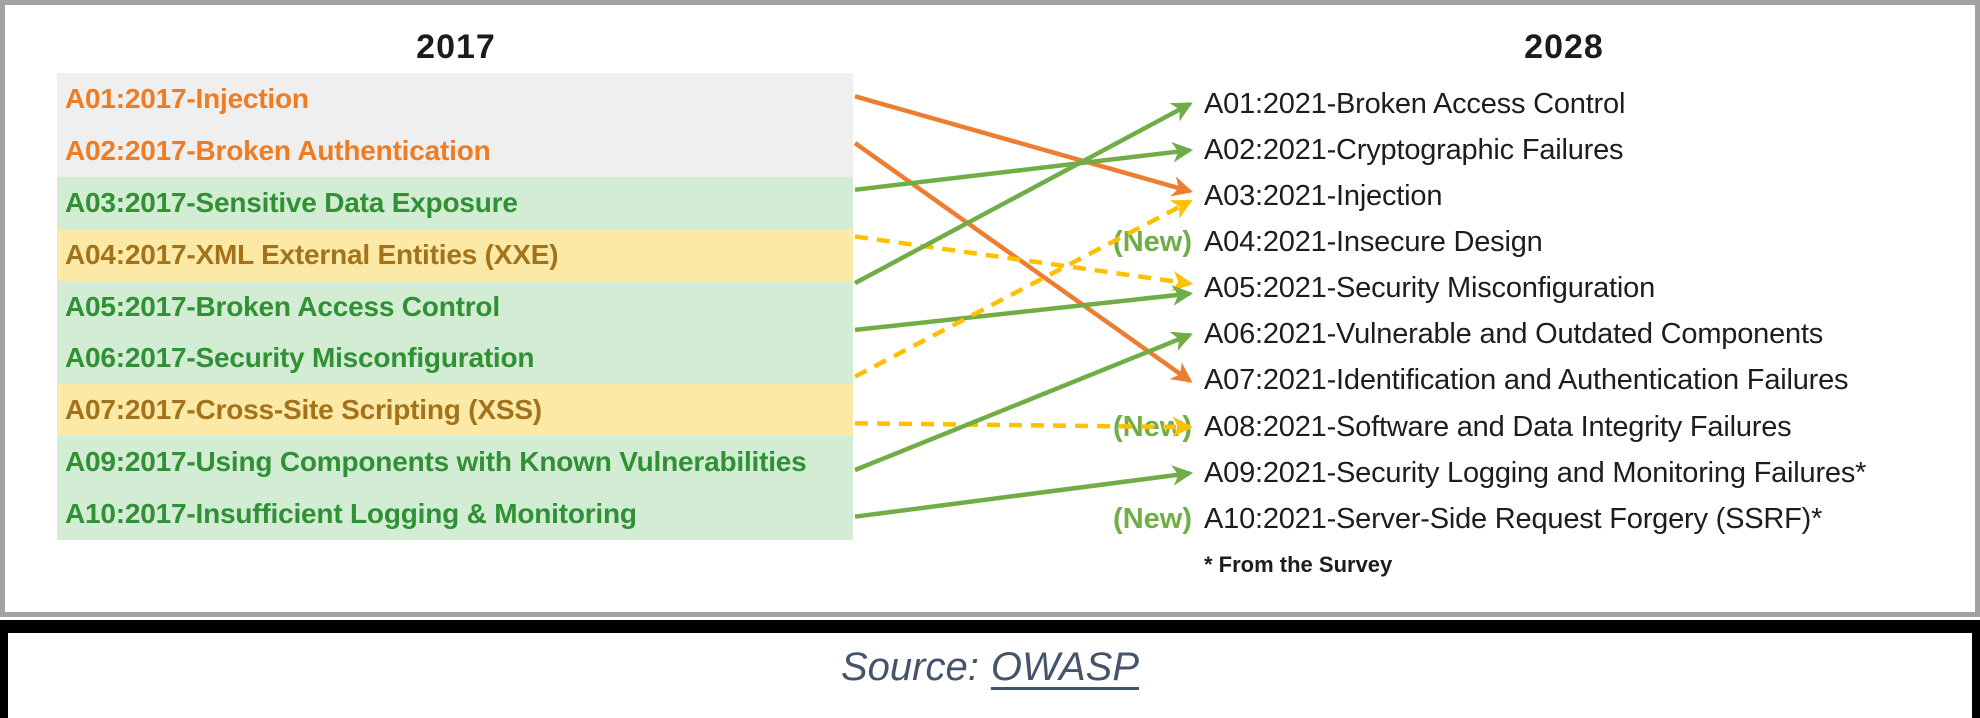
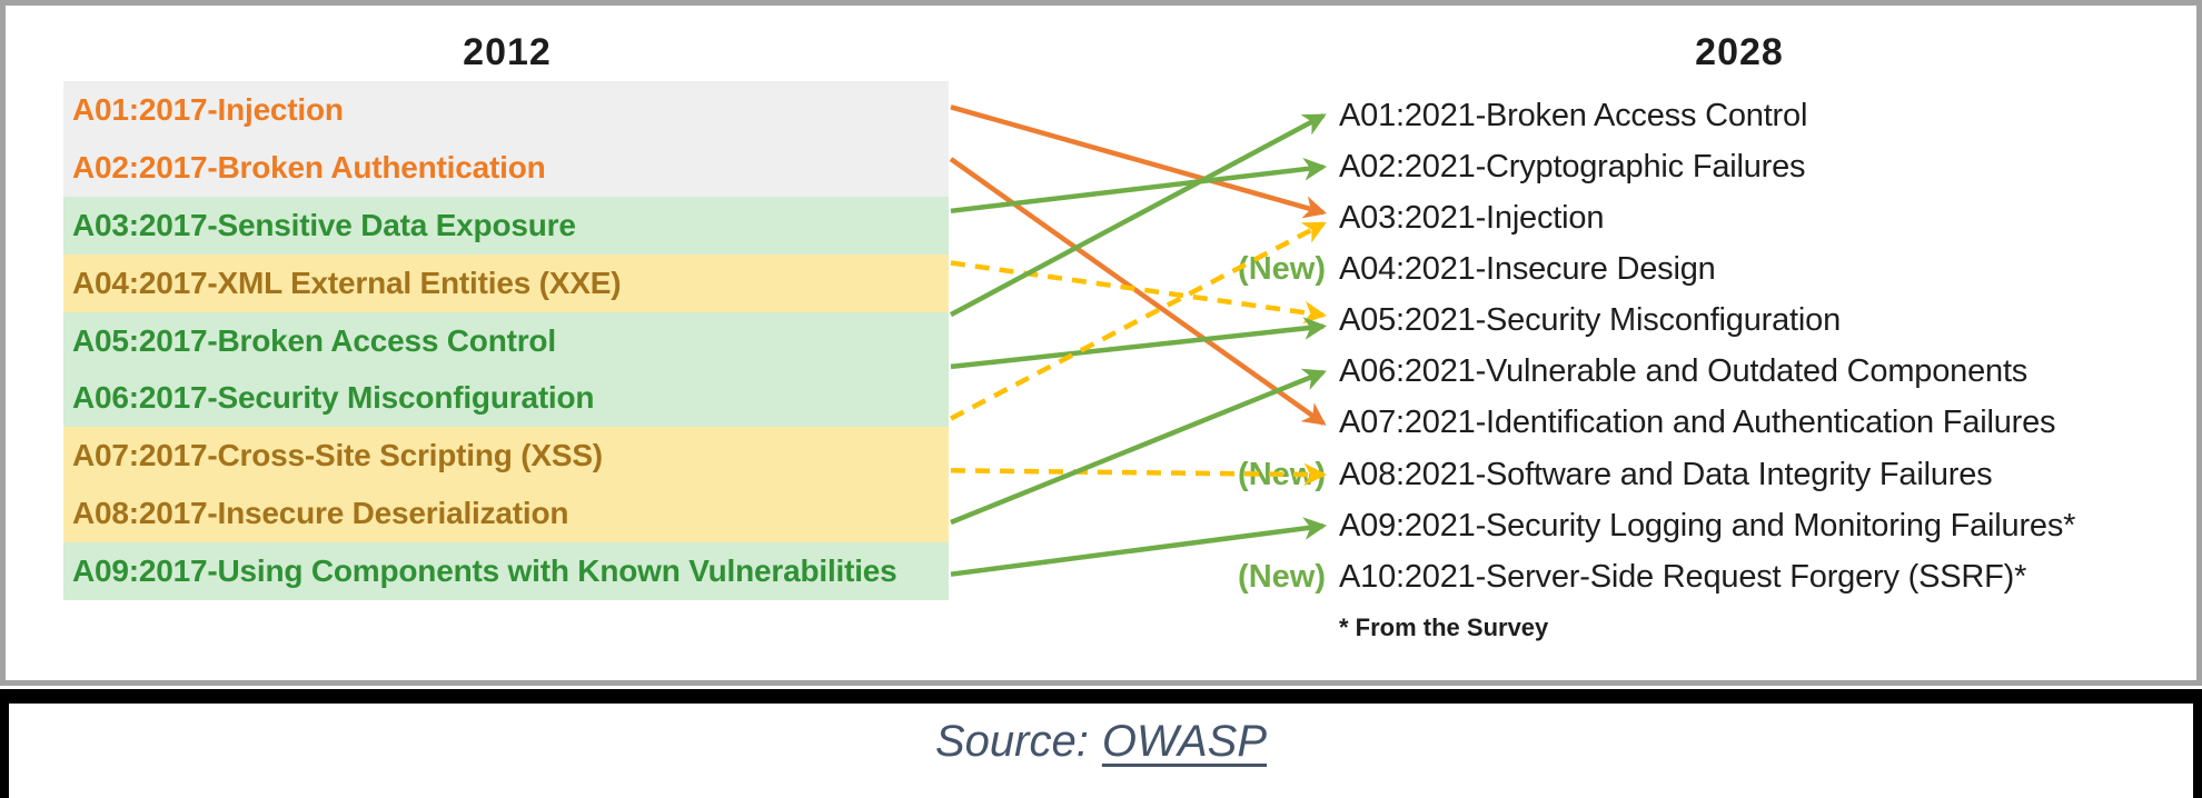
- 2017
+ 2012
  2028
  A01:2017-Injection
  A02:2017-Broken Authentication
  A03:2017-Sensitive Data Exposure
  A04:2017-XML External Entities (XXE)
  A05:2017-Broken Access Control
  A06:2017-Security Misconfiguration
  A07:2017-Cross-Site Scripting (XSS)
+ A08:2017-Insecure Deserialization
  A09:2017-Using Components with Known Vulnerabilities
- A10:2017-Insufficient Logging & Monitoring
  A01:2021-Broken Access Control
  A02:2021-Cryptographic Failures
  A03:2021-Injection
  (New)
  A04:2021-Insecure Design
  A05:2021-Security Misconfiguration
  A06:2021-Vulnerable and Outdated Components
  A07:2021-Identification and Authentication Failures
  A08:2021-Software and Data Integrity Failures
  A09:2021-Security Logging and Monitoring Failures*
  (New)
  A10:2021-Server-Side Request Forgery (SSRF)*
  * From the Survey
  Source: OWASP
